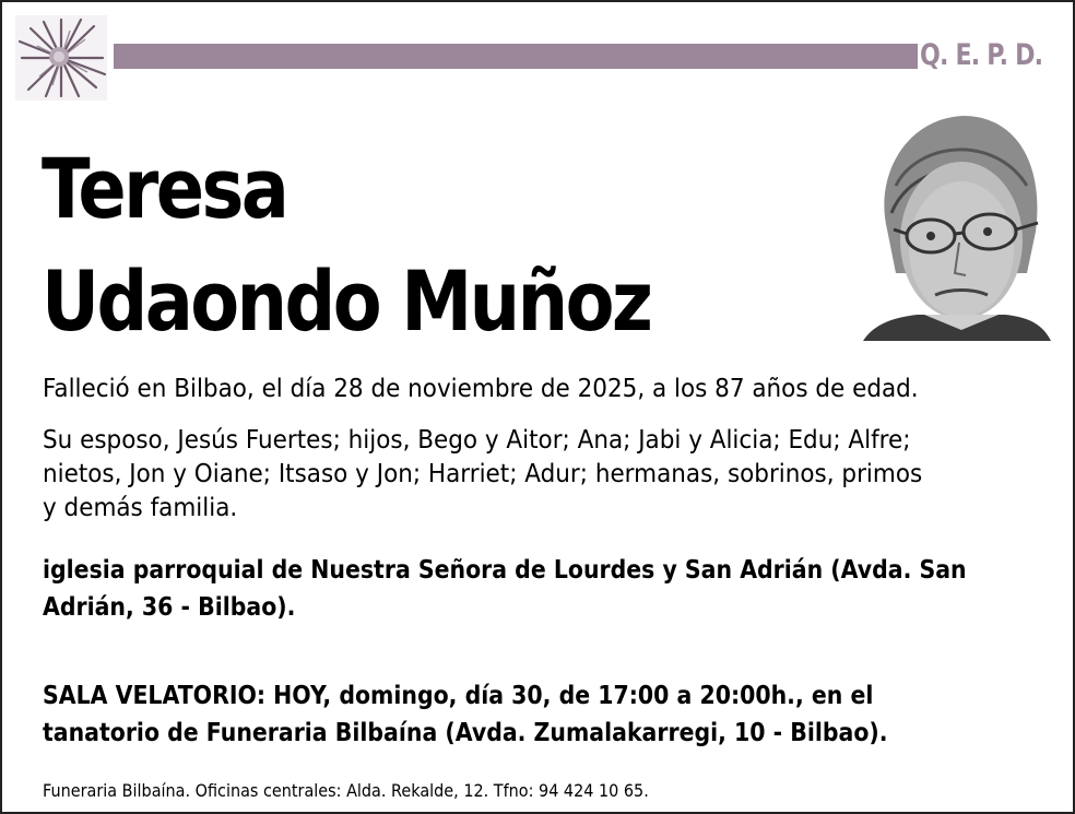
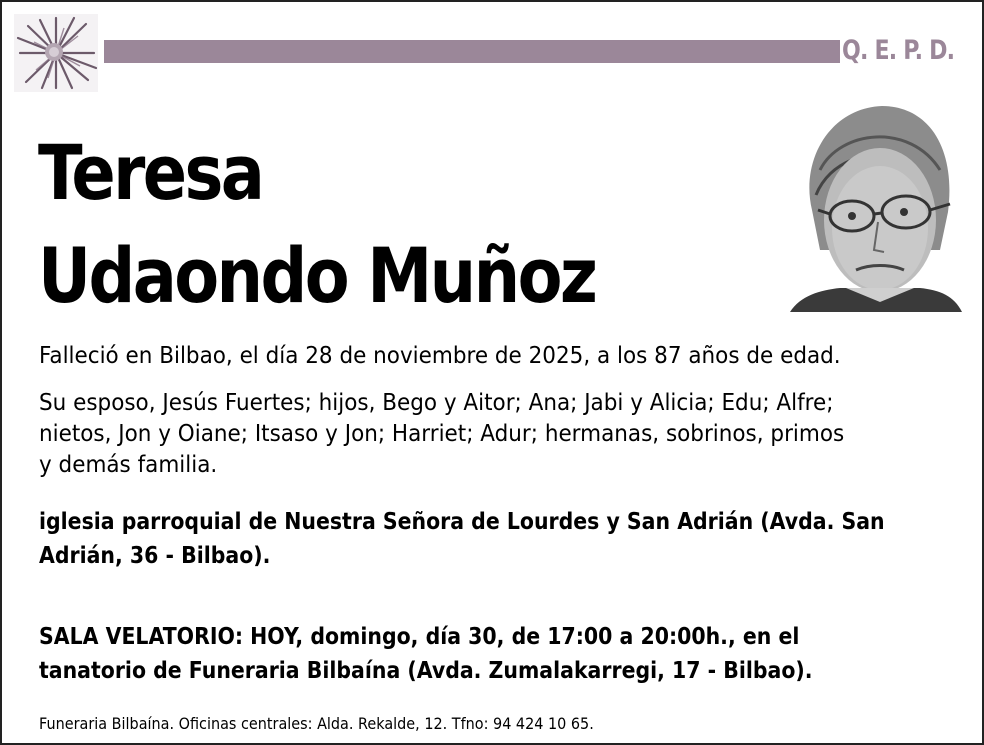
  Q. E. P. D.
  Teresa
  Udaondo Muñoz
  Falleció en Bilbao, el día 28 de noviembre de 2025, a los 87 años de edad.
  Su esposo, Jesús Fuertes; hijos, Bego y Aitor; Ana; Jabi y Alicia; Edu; Alfre;
  nietos, Jon y Oiane; Itsaso y Jon; Harriet; Adur; hermanas, sobrinos, primos
  y demás familia.
  iglesia parroquial de Nuestra Señora de Lourdes y San Adrián (Avda. San
  Adrián, 36 - Bilbao).
  SALA VELATORIO: HOY, domingo, día 30, de 17:00 a 20:00h., en el
- tanatorio de Funeraria Bilbaína (Avda. Zumalakarregi, 10 - Bilbao).
+ tanatorio de Funeraria Bilbaína (Avda. Zumalakarregi, 17 - Bilbao).
  Funeraria Bilbaína. Oficinas centrales: Alda. Rekalde, 12. Tfno: 94 424 10 65.
